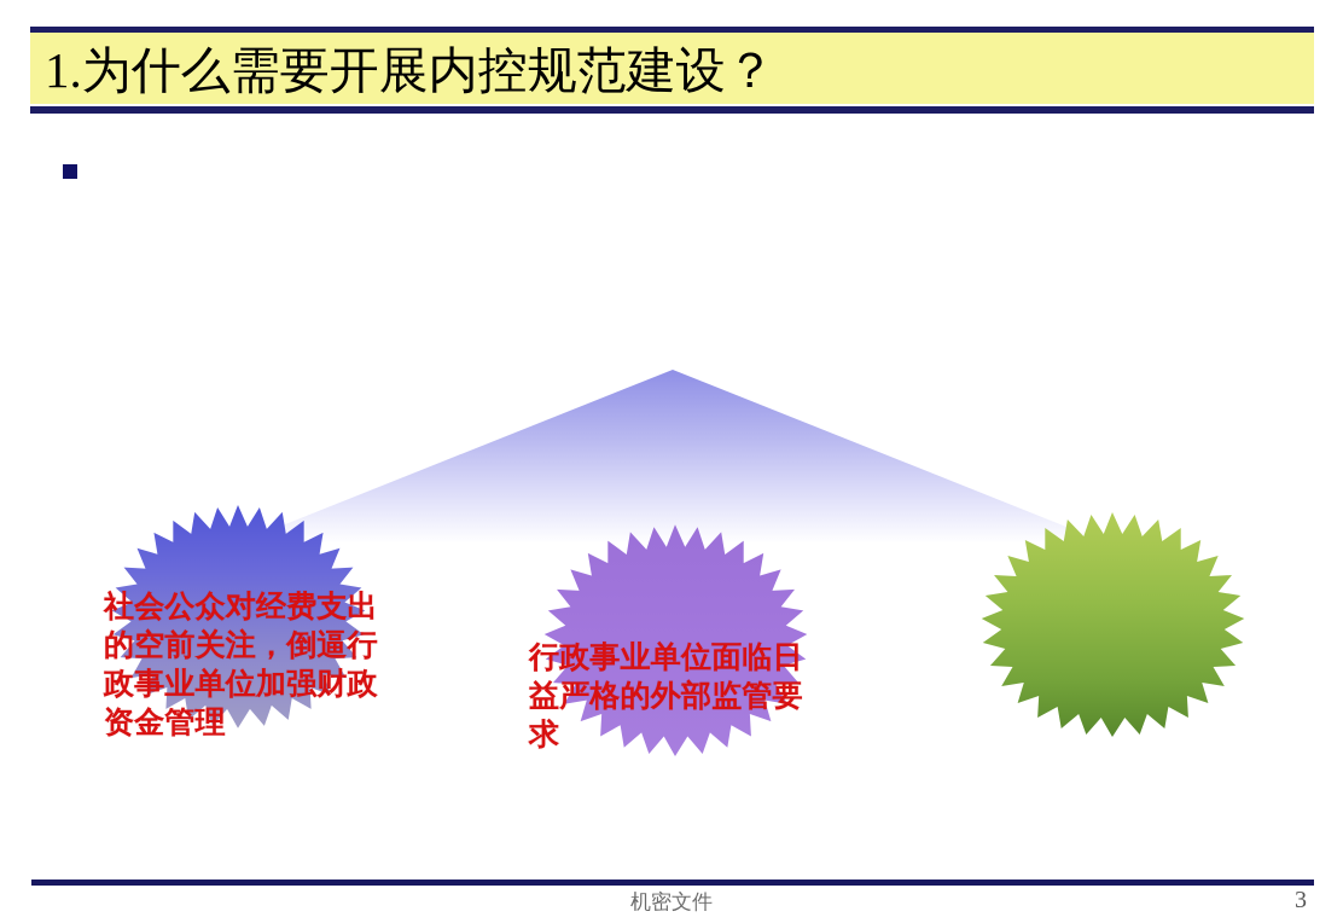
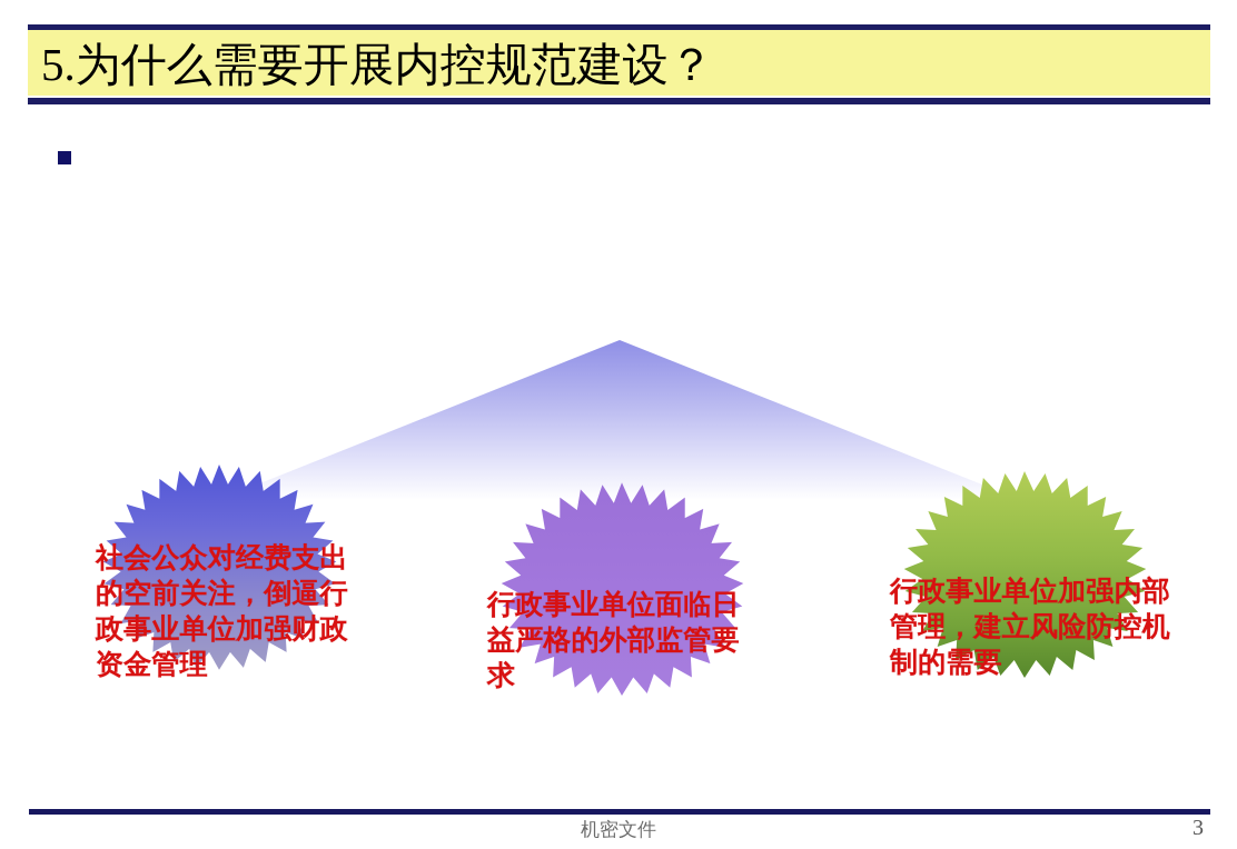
- 1.为什么需要开展内控规范建设？
+ 5.为什么需要开展内控规范建设？
  社会公众对经费支出的空前关注，倒逼行政事业单位加强财政资金管理
  行政事业单位面临日益严格的外部监管要求
+ 行政事业单位加强内部管理，建立风险防控机制的需要
  机密文件
  3
